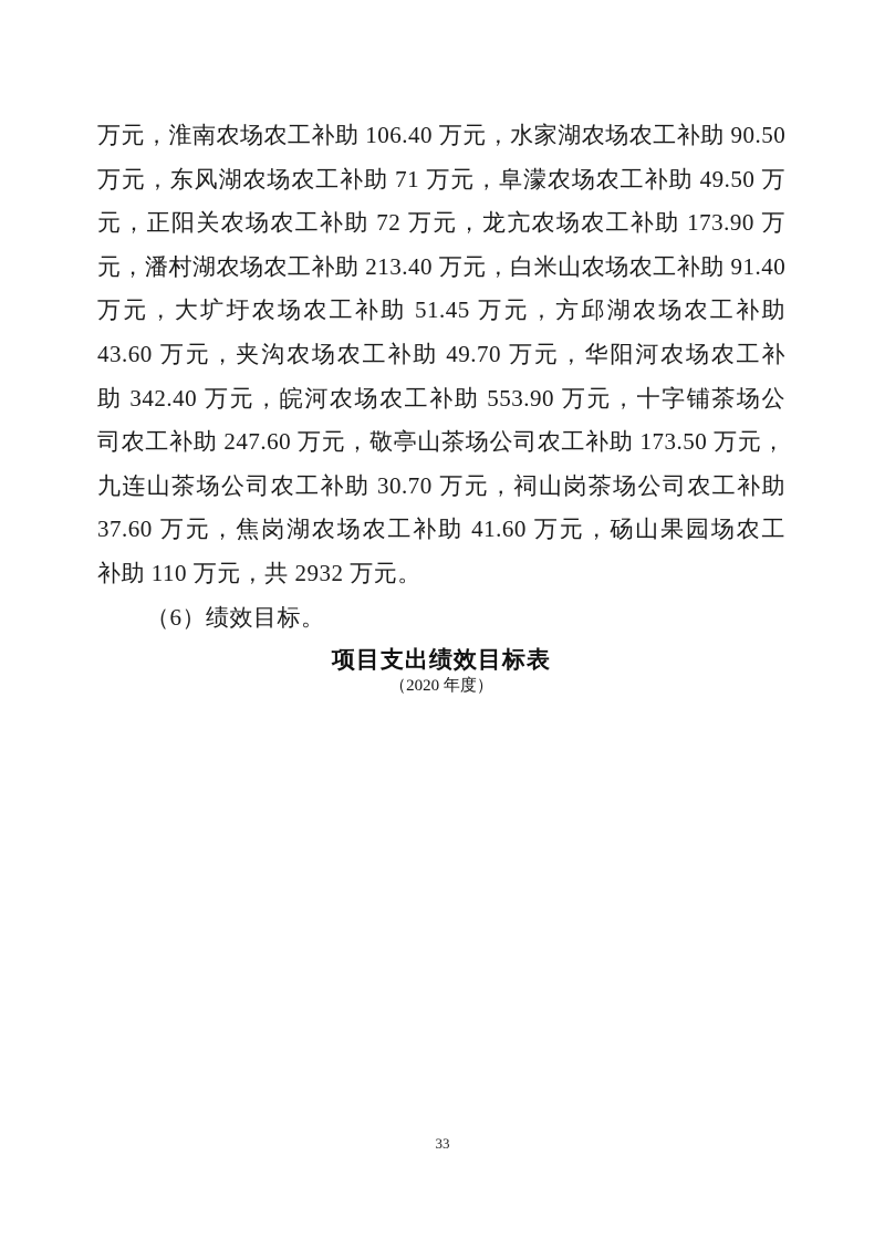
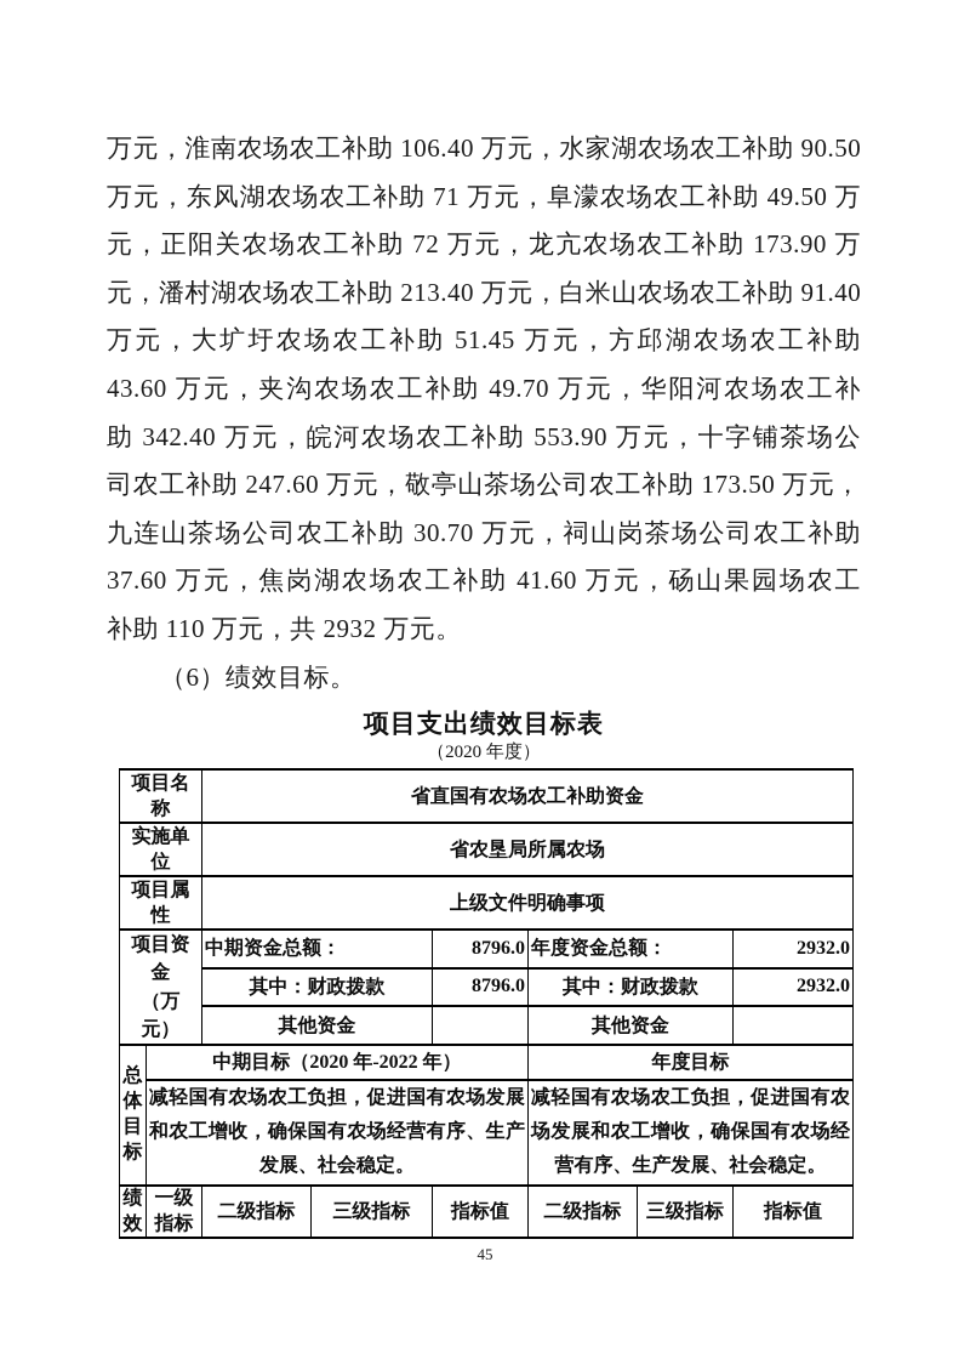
  万元，淮南农场农工补助 106.40 万元，水家湖农场农工补助 90.50
  万元，东风湖农场农工补助 71 万元，阜濛农场农工补助 49.50 万
  元，正阳关农场农工补助 72 万元，龙亢农场农工补助 173.90 万
  元，潘村湖农场农工补助 213.40 万元，白米山农场农工补助 91.40
  万元，大圹圩农场农工补助 51.45 万元，方邱湖农场农工补助
  43.60 万元，夹沟农场农工补助 49.70 万元，华阳河农场农工补
  助 342.40 万元，皖河农场农工补助 553.90 万元，十字铺茶场公
  司农工补助 247.60 万元，敬亭山茶场公司农工补助 173.50 万元，
  九连山茶场公司农工补助 30.70 万元，祠山岗茶场公司农工补助
  37.60 万元，焦岗湖农场农工补助 41.60 万元，砀山果园场农工
  补助 110 万元，共 2932 万元。
  （6）绩效目标。
  项目支出绩效目标表
  （2020 年度）
+ 项目名称	省直国有农场农工补助资金
+ 实施单位	省农垦局所属农场
+ 项目属性	上级文件明确事项
+ 项目资金 （万元）	中期资金总额：	8796.0	年度资金总额：	2932.0
+ 其中：财政拨款	8796.0	其中：财政拨款	2932.0
+ 其他资金		其他资金
+ 总体目标	中期目标（2020 年-2022 年）	年度目标
+ 减轻国有农场农工负担，促进国有农场发展和农工增收，确保国有农场经营有序、生产发展、社会稳定。	减轻国有农场农工负担，促进国有农场发展和农工增收，确保国有农场经营有序、生产发展、社会稳定。
+ 绩效	一级指标	二级指标	三级指标	指标值	二级指标	三级指标	指标值
- 33
+ 45
